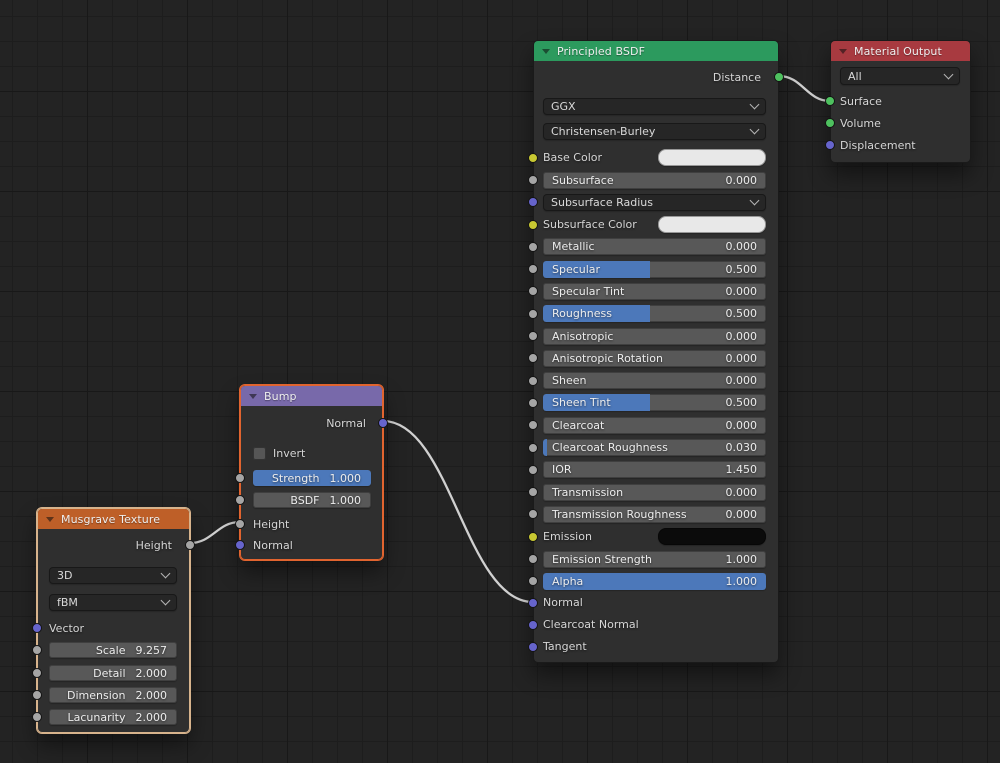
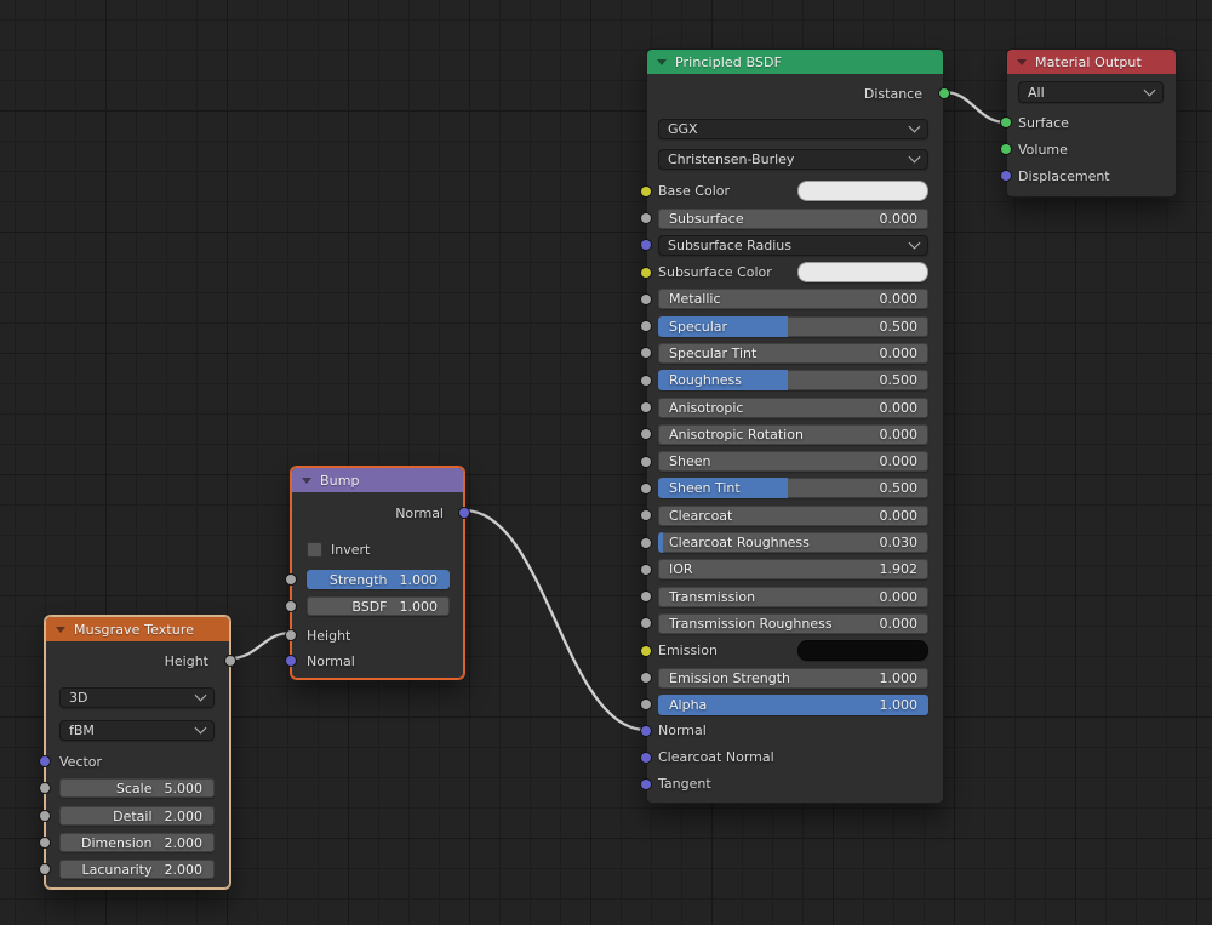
  Musgrave Texture
  Height
  3D
  fBM
  Vector
  Scale
- 9.257
+ 5.000
  Detail
  2.000
  Dimension
  2.000
  Lacunarity
  2.000
  Bump
  Normal
  Invert
  Strength
  1.000
  BSDF
  1.000
  Height
  Normal
  Principled BSDF
  Distance
  GGX
  Christensen-Burley
  Base Color
  Subsurface
  0.000
  Subsurface Radius
  Subsurface Color
  Metallic
  0.000
  Specular
  0.500
  Specular Tint
  0.000
  Roughness
  0.500
  Anisotropic
  0.000
  Anisotropic Rotation
  0.000
  Sheen
  0.000
  Sheen Tint
  0.500
  Clearcoat
  0.000
  Clearcoat Roughness
  0.030
  IOR
- 1.450
+ 1.902
  Transmission
  0.000
  Transmission Roughness
  0.000
  Emission
  Emission Strength
  1.000
  Alpha
  1.000
  Normal
  Clearcoat Normal
  Tangent
  Material Output
  All
  Surface
  Volume
  Displacement
